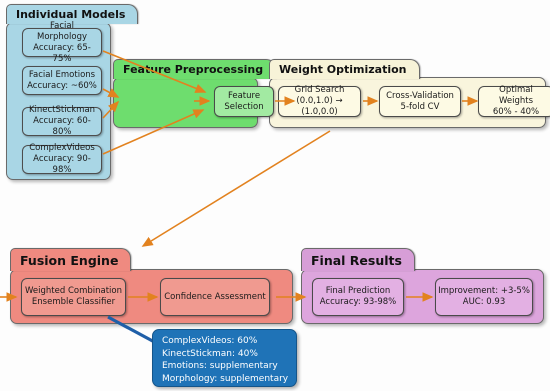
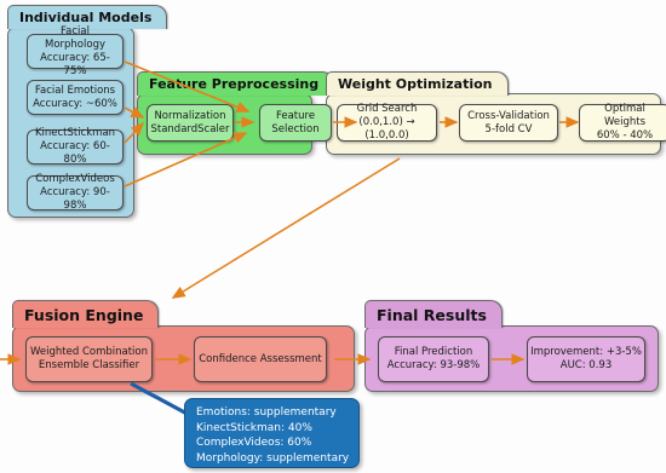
  Individual Models
  Facial Morphology
  Accuracy: 65-75%
  Facial Emotions
  Accuracy: ~60%
  KinectStickman
  Accuracy: 60-80%
  ComplexVideos
  Accuracy: 90-98%
  Feaure Preprocessing
+ Normalization
+ StandardScaler
  Feature
  Selection
  Weight Optimization
  Grid Search
  (0.0,1.0) → (1.0,0.0)
  Cross-Validation
  5-fold CV
  Optimal Weights
  60% - 40%
  Fusion Engine
  Weighted Combination
  Ensemble Classifier
  Confidence Assessment
  Final Results
  Final Prediction
  Accuracy: 93-98%
  Improvement: +3-5%
  AUC: 0.93
- ComplexVideos: 60%
+ Emotions: supplementary
  KinectStickman: 40%
- Emotions: supplementary
+ ComplexVideos: 60%
  Morphology: supplementary
